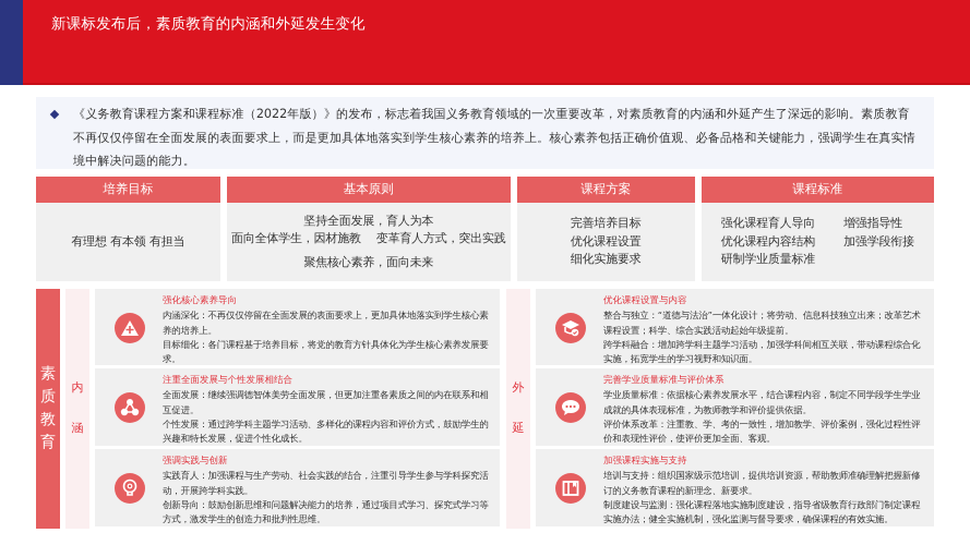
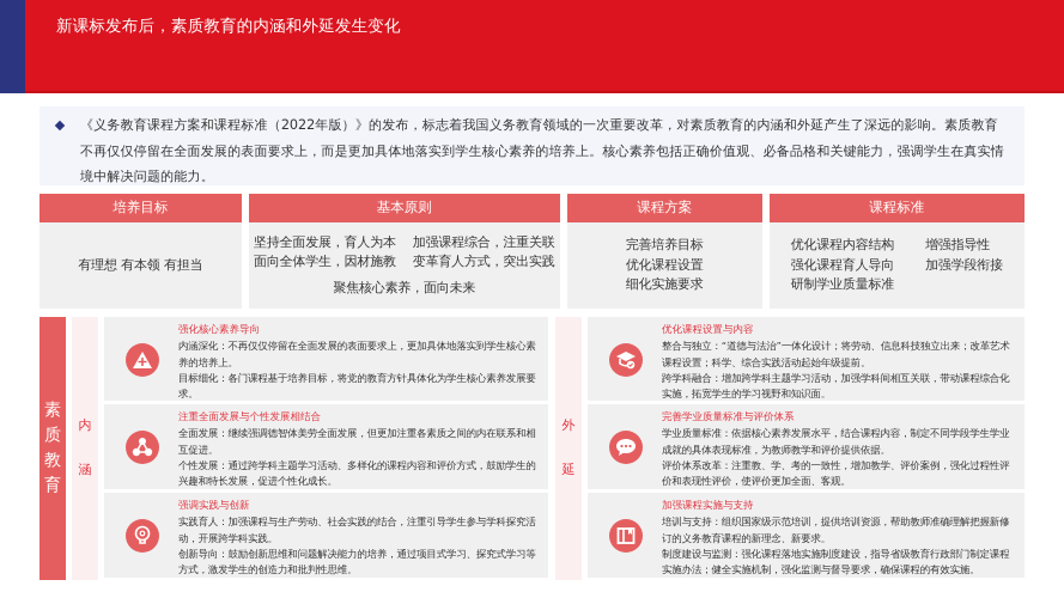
  新课标发布后，素质教育的内涵和外延发生变化
  《义务教育课程方案和课程标准（2022年版）》的发布，标志着我国义务教育领域的一次重要改革，对素质教育的内涵和外延产生了深远的影响。素质教育不再仅仅停留在全面发展的表面要求上，而是更加具体地落实到学生核心素养的培养上。核心素养包括正确价值观、必备品格和关键能力，强调学生在真实情境中解决问题的能力。
  培养目标
  有理想 有本领 有担当
  基本原则
  坚持全面发展，育人为本
+ 加强课程综合，注重关联
  面向全体学生，因材施教
  变革育人方式，突出实践
  聚焦核心素养，面向未来
  课程方案
  完善培养目标
  优化课程设置
  细化实施要求
  课程标准
- 强化课程育人导向
+ 优化课程内容结构
  增强指导性
- 优化课程内容结构
+ 强化课程育人导向
  加强学段衔接
  研制学业质量标准
  素
  质
  教
  育
  内
  涵
  外
  延
  强化核心素养导向
  内涵深化：不再仅仅停留在全面发展的表面要求上，更加具体地落实到学生核心素养的培养上。
  目标细化：各门课程基于培养目标，将党的教育方针具体化为学生核心素养发展要求。
  注重全面发展与个性发展相结合
  全面发展：继续强调德智体美劳全面发展，但更加注重各素质之间的内在联系和相互促进。
  个性发展：通过跨学科主题学习活动、多样化的课程内容和评价方式，鼓励学生的兴趣和特长发展，促进个性化成长。
  强调实践与创新
  实践育人：加强课程与生产劳动、社会实践的结合，注重引导学生参与学科探究活动，开展跨学科实践。
  创新导向：鼓励创新思维和问题解决能力的培养，通过项目式学习、探究式学习等方式，激发学生的创造力和批判性思维。
  优化课程设置与内容
  整合与独立：“道德与法治”一体化设计；将劳动、信息科技独立出来；改革艺术课程设置；科学、综合实践活动起始年级提前。
  跨学科融合：增加跨学科主题学习活动，加强学科间相互关联，带动课程综合化实施，拓宽学生的学习视野和知识面。
  完善学业质量标准与评价体系
  学业质量标准：依据核心素养发展水平，结合课程内容，制定不同学段学生学业成就的具体表现标准，为教师教学和评价提供依据。
  评价体系改革：注重教、学、考的一致性，增加教学、评价案例，强化过程性评价和表现性评价，使评价更加全面、客观。
  加强课程实施与支持
  培训与支持：组织国家级示范培训，提供培训资源，帮助教师准确理解把握新修订的义务教育课程的新理念、新要求。
  制度建设与监测：强化课程落地实施制度建设，指导省级教育行政部门制定课程实施办法；健全实施机制，强化监测与督导要求，确保课程的有效实施。
